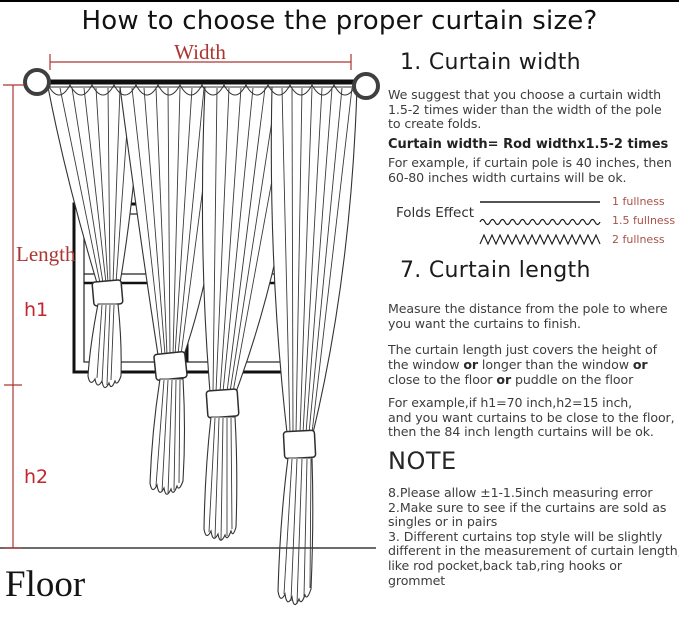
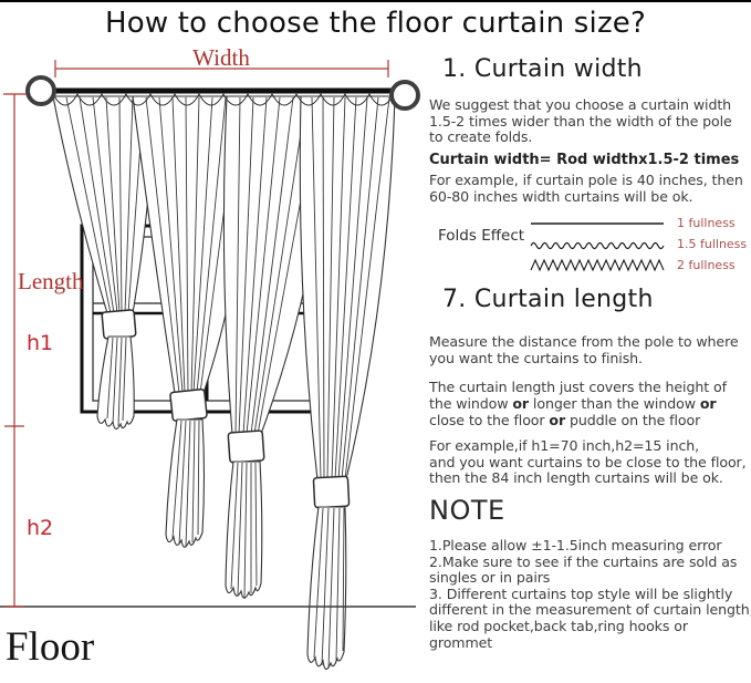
- How to choose the proper curtain size?
+ How to choose the floor curtain size?
  Width
  Length
  h1
  h2
  Floor
  1. Curtain width
  We suggest that you choose a curtain width
  1.5-2 times wider than the width of the pole
  to create folds.
  Curtain width= Rod widthx1.5-2 times
  For example, if curtain pole is 40 inches, then
  60-80 inches width curtains will be ok.
  Folds Effect
  1 fullness
  1.5 fullness
  2 fullness
  7. Curtain length
  Measure the distance from the pole to where
  you want the curtains to finish.
  The curtain length just covers the height of
  the window or longer than the window or
  close to the floor or puddle on the floor
  For example,if h1=70 inch,h2=15 inch,
  and you want curtains to be close to the floor,
  then the 84 inch length curtains will be ok.
  NOTE
- 8.Please allow ±1-1.5inch measuring error
+ 1.Please allow ±1-1.5inch measuring error
  2.Make sure to see if the curtains are sold as
  singles or in pairs
  3. Different curtains top style will be slightly
  different in the measurement of curtain length
  like rod pocket,back tab,ring hooks or grommet
